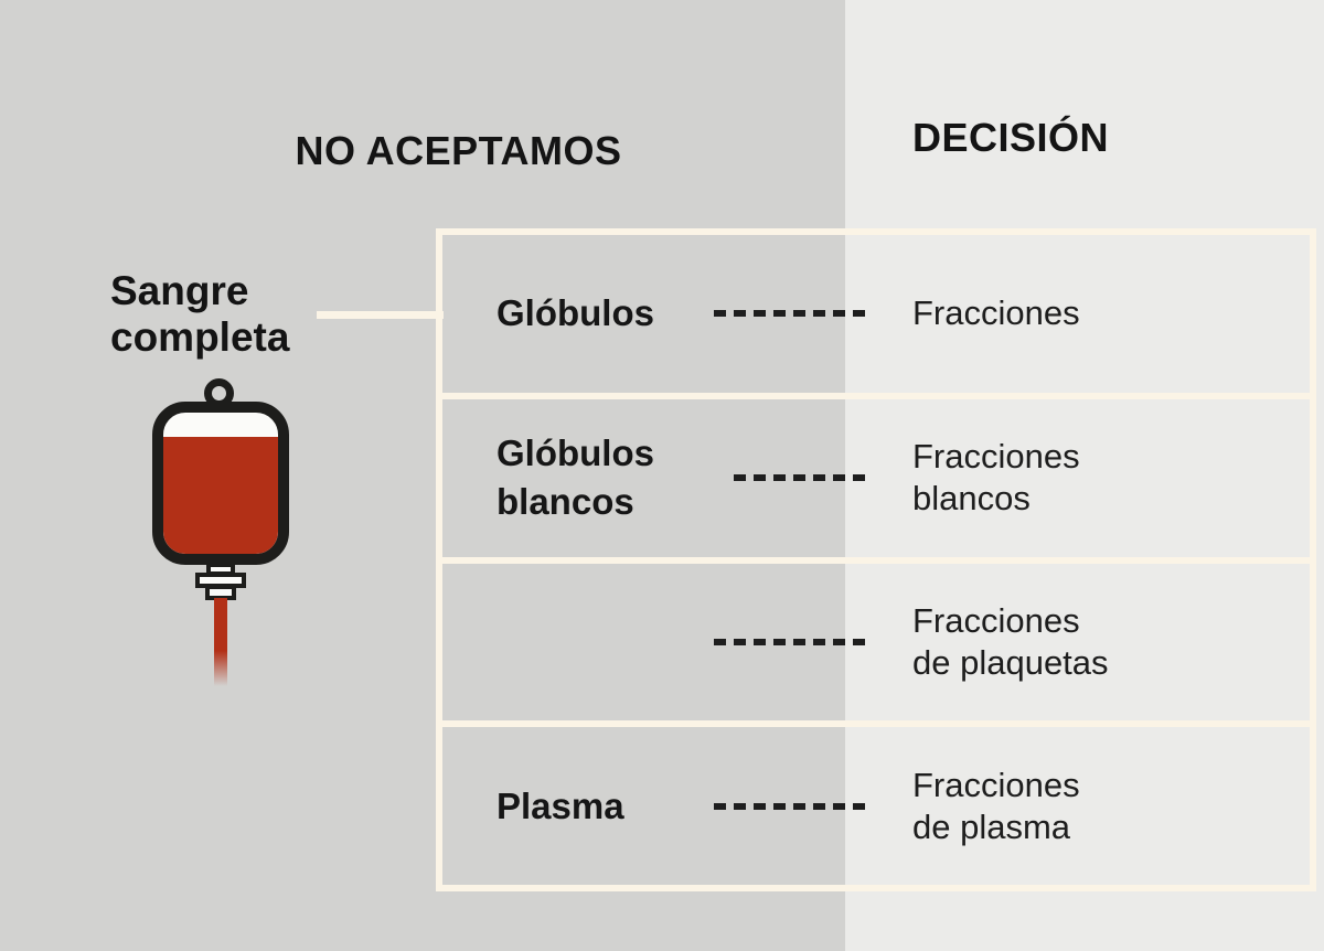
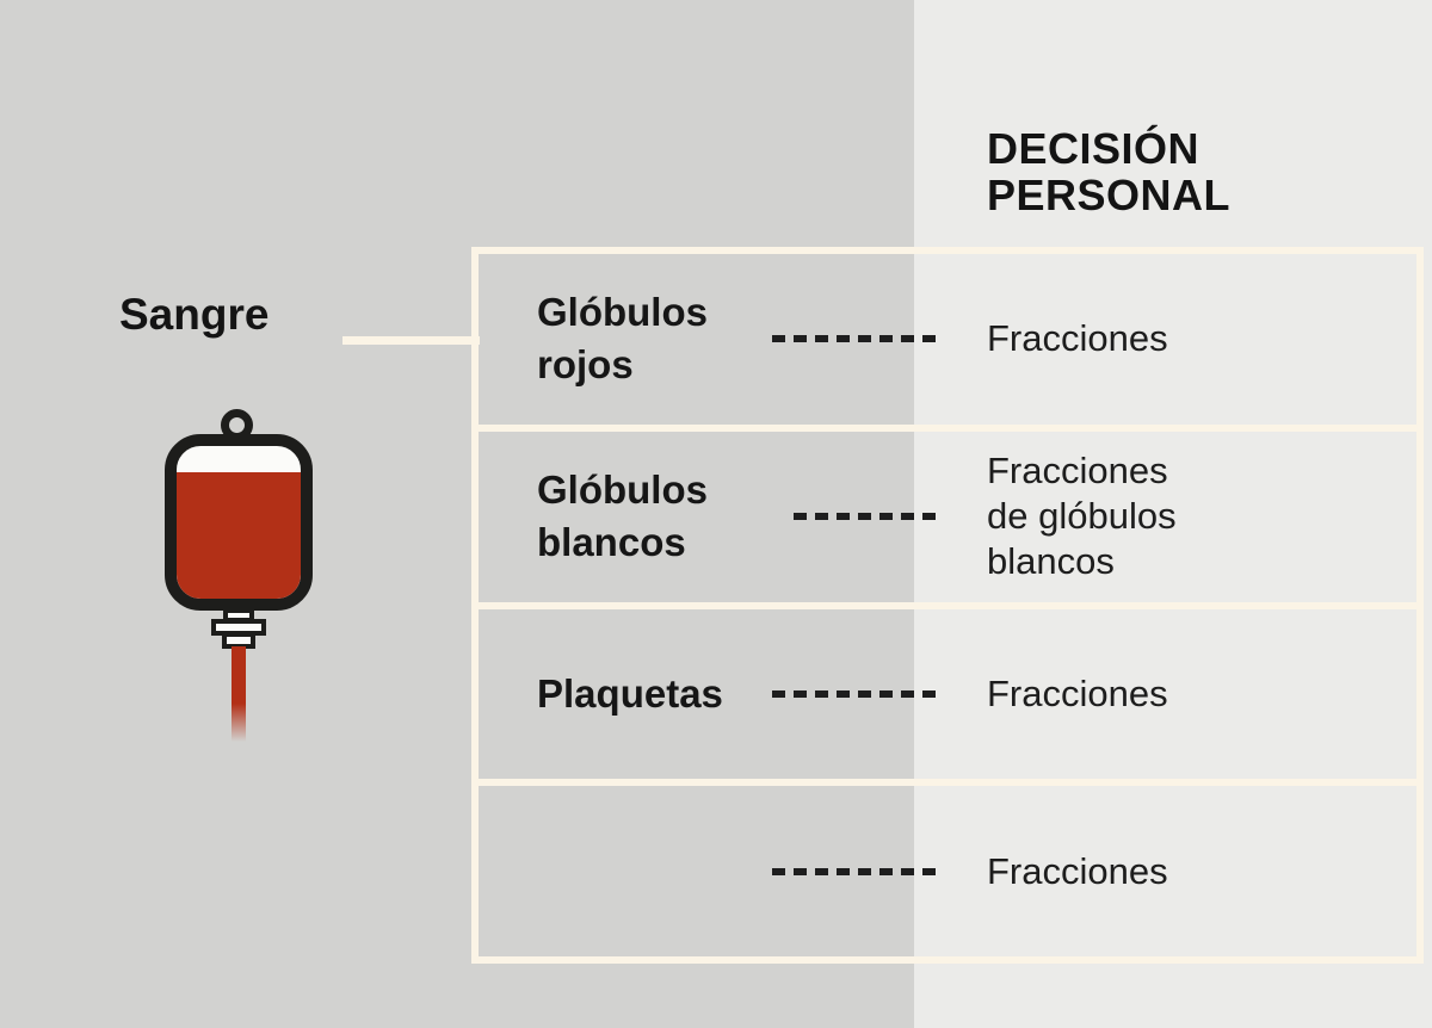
- NO ACEPTAMOS
  DECISIÓN
+ PERSONAL
  Sangre
- completa
  Glóbulos
+ rojos
  Fracciones
  Glóbulos
  blancos
  Fracciones
+ de glóbulos
  blancos
+ Plaquetas
  Fracciones
- de plaquetas
- Plasma
  Fracciones
- de plasma
